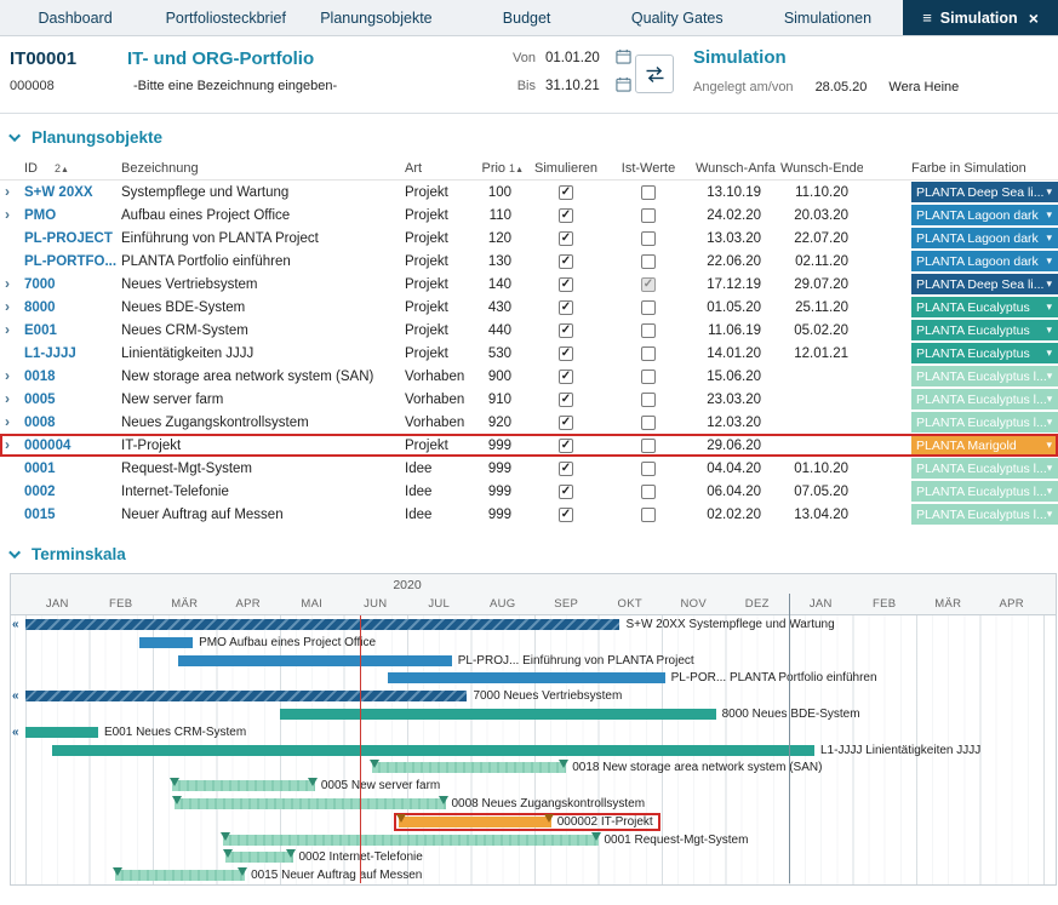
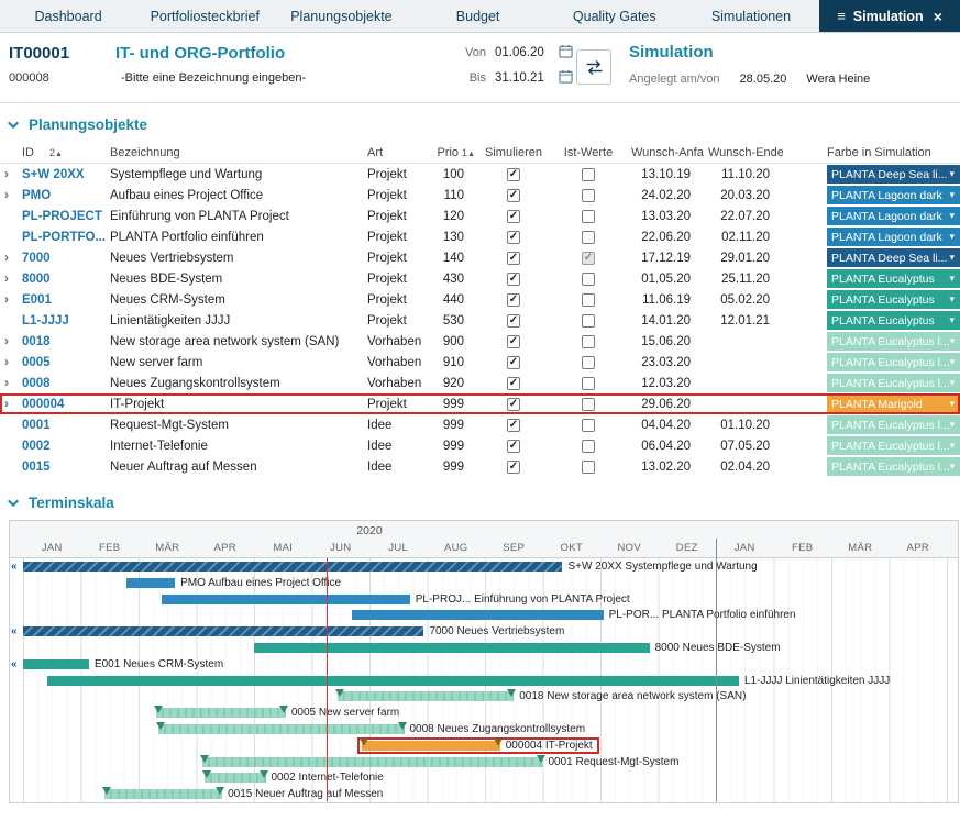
  Dashboard
  Portfoliosteckbrief
  Planungsobjekte
  Budget
  Quality Gates
  Simulationen
  ≡
  Simulation
  ×
  IT00001
  000008
  IT- und ORG-Portfolio
  -Bitte eine Bezeichnung eingeben-
  Von
- 01.01.20
+ 01.06.20
  Bis
  31.10.21
  Simulation
  Angelegt am/von
  28.05.20
  Wera Heine
  Planungsobjekte
  ID
  Bezeichnung
  Art
  Prio
  Simulieren
  Ist-Werte
  Wunsch-Anfa
  Wunsch-Ende
  Farbe in Simulation
  ›
  S+W 20XX
  Systempflege und Wartung
  Projekt
  100
  ✓
  13.10.19
  11.10.20
  PLANTA Deep Sea li...
  ▾
  ›
  PMO
  Aufbau eines Project Office
  Projekt
  110
  ✓
  24.02.20
  20.03.20
  PLANTA Lagoon dark
  ▾
  PL-PROJECT
  Einführung von PLANTA Project
  Projekt
  120
  ✓
  13.03.20
  22.07.20
  PLANTA Lagoon dark
  ▾
  PL-PORTFO...
  PLANTA Portfolio einführen
  Projekt
  130
  ✓
  22.06.20
  02.11.20
  PLANTA Lagoon dark
  ▾
  ›
  7000
  Neues Vertriebsystem
  Projekt
  140
  ✓
  ✓
  17.12.19
- 29.07.20
+ 29.01.20
  PLANTA Deep Sea li...
  ▾
  ›
  8000
  Neues BDE-System
  Projekt
  430
  ✓
  01.05.20
  25.11.20
  PLANTA Eucalyptus
  ▾
  ›
  E001
  Neues CRM-System
  Projekt
  440
  ✓
  11.06.19
  05.02.20
  PLANTA Eucalyptus
  ▾
  L1-JJJJ
  Linientätigkeiten JJJJ
  Projekt
  530
  ✓
  14.01.20
  12.01.21
  PLANTA Eucalyptus
  ▾
  ›
  0018
  New storage area network system (SAN)
  Vorhaben
  900
  ✓
  15.06.20
  PLANTA Eucalyptus l...
  ▾
  ›
  0005
  New server farm
  Vorhaben
  910
  ✓
  23.03.20
  PLANTA Eucalyptus l...
  ▾
  ›
  0008
  Neues Zugangskontrollsystem
  Vorhaben
  920
  ✓
  12.03.20
  PLANTA Eucalyptus l...
  ▾
  ›
  000004
  IT-Projekt
  Projekt
  999
  ✓
  29.06.20
  PLANTA Marigold
  ▾
  0001
  Request-Mgt-System
  Idee
  999
  ✓
  04.04.20
  01.10.20
  PLANTA Eucalyptus l...
  ▾
  0002
  Internet-Telefonie
  Idee
  999
  ✓
  06.04.20
  07.05.20
  PLANTA Eucalyptus l...
  ▾
  0015
  Neuer Auftrag auf Messen
  Idee
  999
  ✓
- 02.02.20
+ 13.02.20
- 13.04.20
+ 02.04.20
  PLANTA Eucalyptus l...
  ▾
  Terminskala
  2020
  JAN
  FEB
  MÄR
  APR
  MAI
  JUN
  JUL
  AUG
  SEP
  OKT
  NOV
  DEZ
  JAN
  FEB
  MÄR
  APR
  «
  S+W 20XX Systempflege und Wartung
  PMO Aufbau eines Project Ofice
  PL-PROJ... Einführung von PLANTA Project
  PL-POR... PLANTA Prtfolio einführen
  «
  7000 Neues Vertriebsystem
  8000 Neues BDE-System
  «
  E001 Neues CRM-System
  L1-JJJJ Linientätigkeiten JJJJ
  0018 New storage area network system (SAN)
  0005 New server farm
  0008 Neues Zugangskontrollsystem
- 000002 IT-Projekt
+ 000004 IT-Projekt
  0001 Request-Mgt-System
  0002 Internet-Telefonie
  0015 Neuer Auftrag auf Messen
